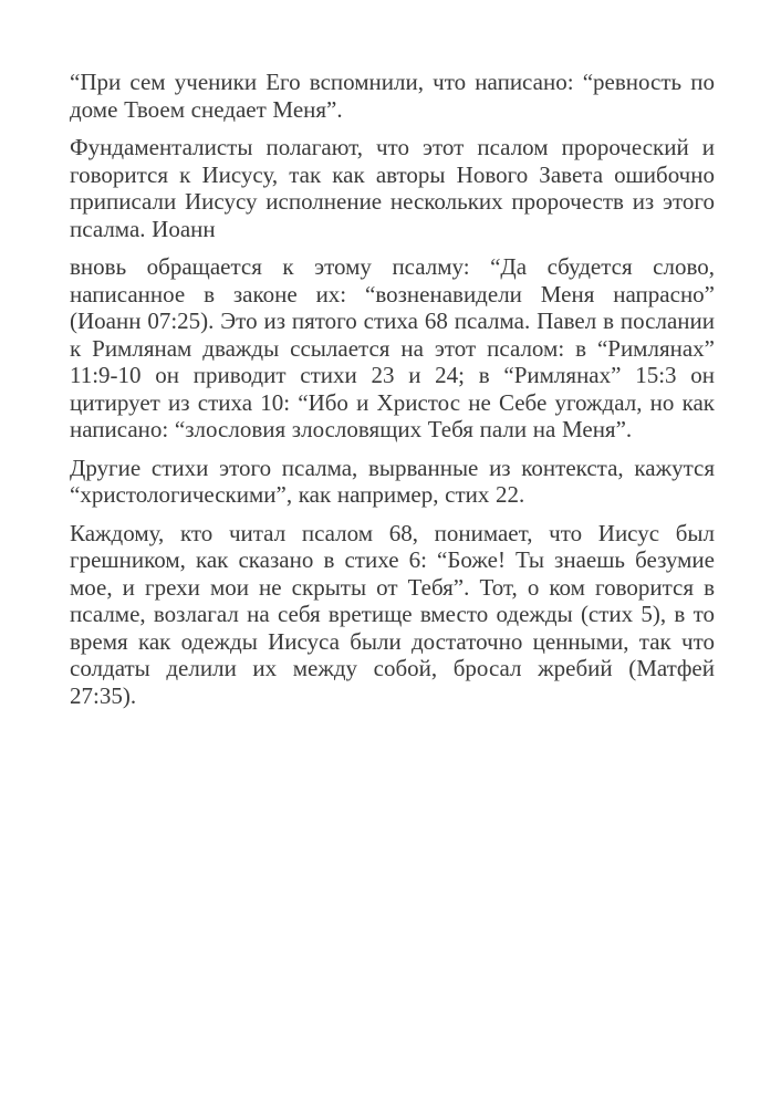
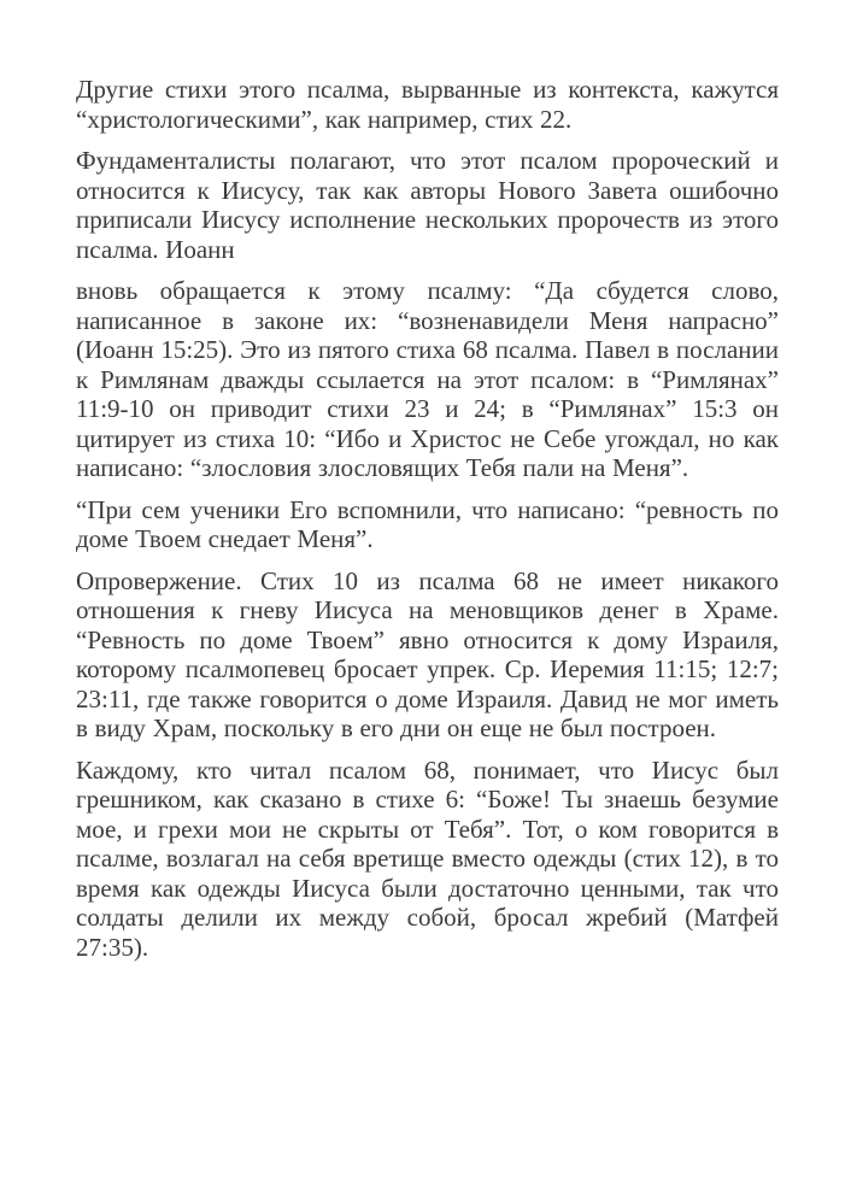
- “При сем ученики Его вспомнили, что написано: “ревность по доме Твоем снедает Меня”.
+ Другие стихи этого псалма, вырванные из контекста, кажутся “христологическими”, как например, стих 22.
- Фундаменталисты полагают, что этот псалом пророческий и говорится к Иисусу, так как авторы Нового Завета ошибочно приписали Иисусу исполнение нескольких пророчеств из этого псалма. Иоанн
+ Фундаменталисты полагают, что этот псалом пророческий и относится к Иисусу, так как авторы Нового Завета ошибочно приписали Иисусу исполнение нескольких пророчеств из этого псалма. Иоанн
- вновь обращается к этому псалму: “Да сбудется слово, написанное в законе их: “возненавидели Меня напрасно” (Иоанн 07:25). Это из пятого стиха 68 псалма. Павел в послании к Римлянам дважды ссылается на этот псалом: в “Римлянах” 11:9-10 он приводит стихи 23 и 24; в “Римлянах” 15:3 он цитирует из стиха 10: “Ибо и Христос не Себе угождал, но как написано: “злословия злословящих Тебя пали на Меня”.
+ вновь обращается к этому псалму: “Да сбудется слово, написанное в законе их: “возненавидели Меня напрасно” (Иоанн 15:25). Это из пятого стиха 68 псалма. Павел в послании к Римлянам дважды ссылается на этот псалом: в “Римлянах” 11:9-10 он приводит стихи 23 и 24; в “Римлянах” 15:3 он цитирует из стиха 10: “Ибо и Христос не Себе угождал, но как написано: “злословия злословящих Тебя пали на Меня”.
- Другие стихи этого псалма, вырванные из контекста, кажутся “христологическими”, как например, стих 22.
+ “При сем ученики Его вспомнили, что написано: “ревность по доме Твоем снедает Меня”.
+ Опровержение. Стих 10 из псалма 68 не имеет никакого отношения к гневу Иисуса на меновщиков денег в Храме. “Ревность по доме Твоем” явно относится к дому Израиля, которому псалмопевец бросает упрек. Ср. Иеремия 11:15; 12:7; 23:11, где также говорится о доме Израиля. Давид не мог иметь в виду Храм, поскольку в его дни он еще не был построен.
- Каждому, кто читал псалом 68, понимает, что Иисус был грешником, как сказано в стихе 6: “Боже! Ты знаешь безумие мое, и грехи мои не скрыты от Тебя”. Тот, о ком говорится в псалме, возлагал на себя вретище вместо одежды (стих 5), в то время как одежды Иисуса были достаточно ценными, так что солдаты делили их между собой, бросал жребий (Матфей 27:35).
+ Каждому, кто читал псалом 68, понимает, что Иисус был грешником, как сказано в стихе 6: “Боже! Ты знаешь безумие мое, и грехи мои не скрыты от Тебя”. Тот, о ком говорится в псалме, возлагал на себя вретище вместо одежды (стих 12), в то время как одежды Иисуса были достаточно ценными, так что солдаты делили их между собой, бросал жребий (Матфей 27:35).
